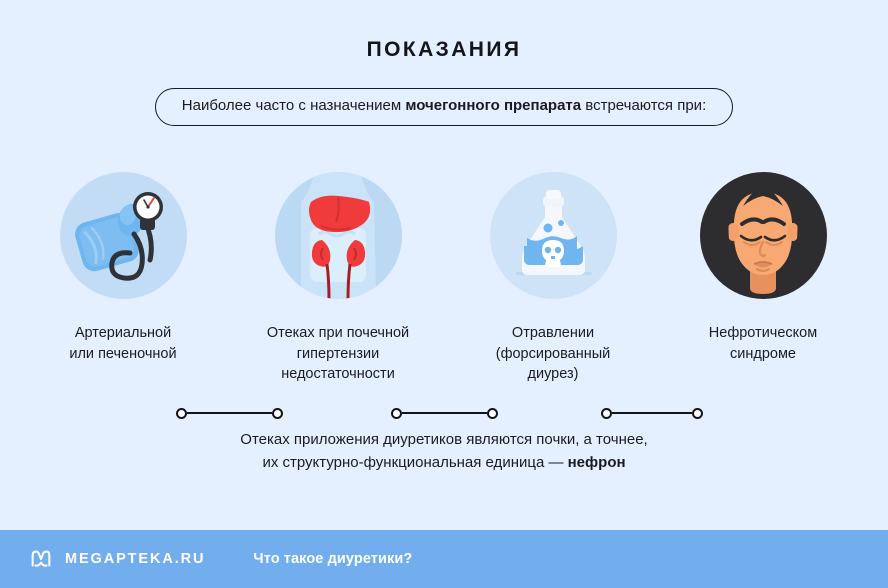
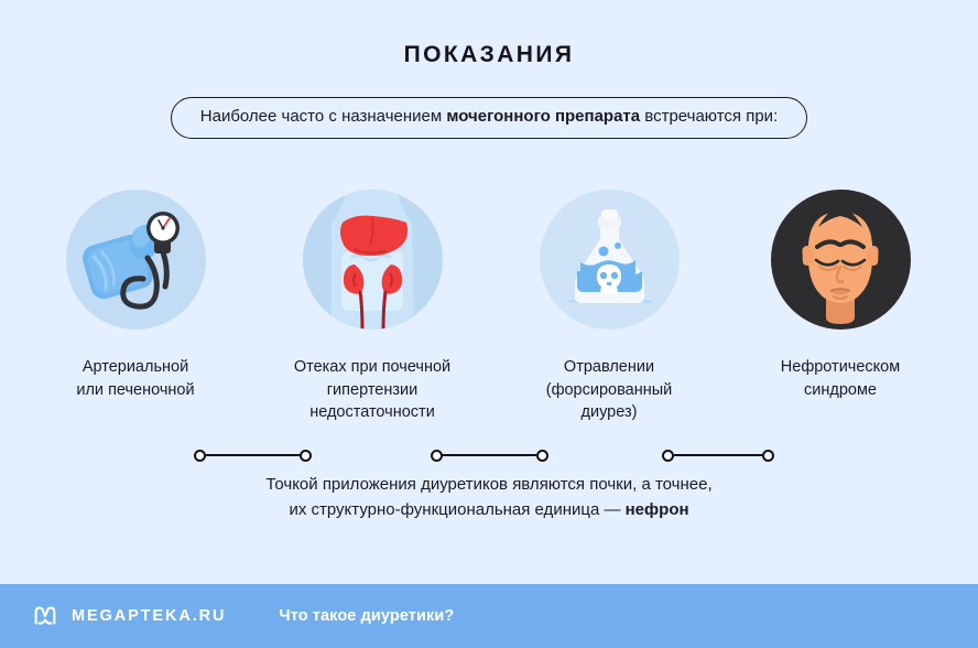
  ПОКАЗАНИЯ
  Наиболее часто с назначением мочегонного препарата встречаются при:
  Артериальной
  или печеночной
  Отеках при почечной
  гипертензии
  недостаточности
  Отравлении
  (форсированный
  диурез)
  Нефротическом
  синдроме
- Отеках приложения диуретиков являются почки, а точнее,
+ Точкой приложения диуретиков являются почки, а точнее,
  их структурно-функциональная единица — нефрон
  MEGAPTEKA.RU
  Что такое диуретики?
